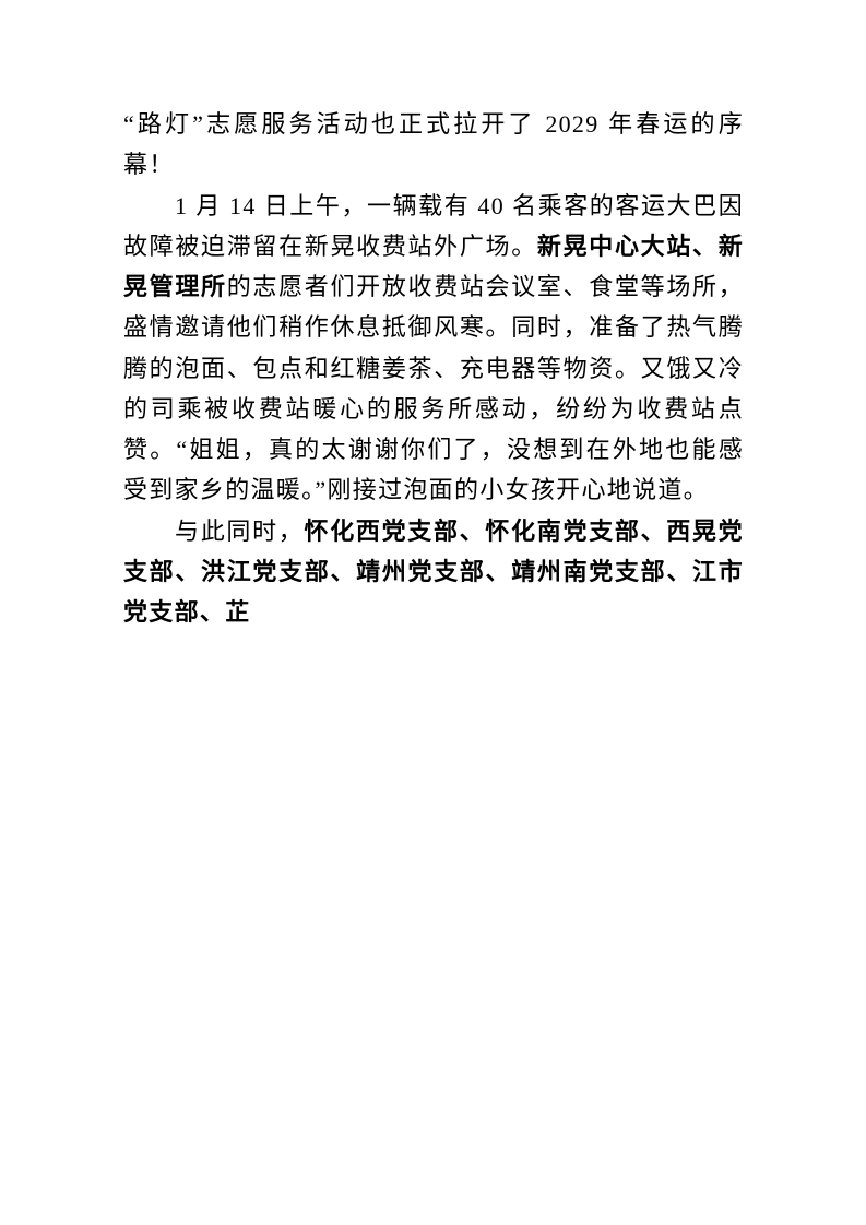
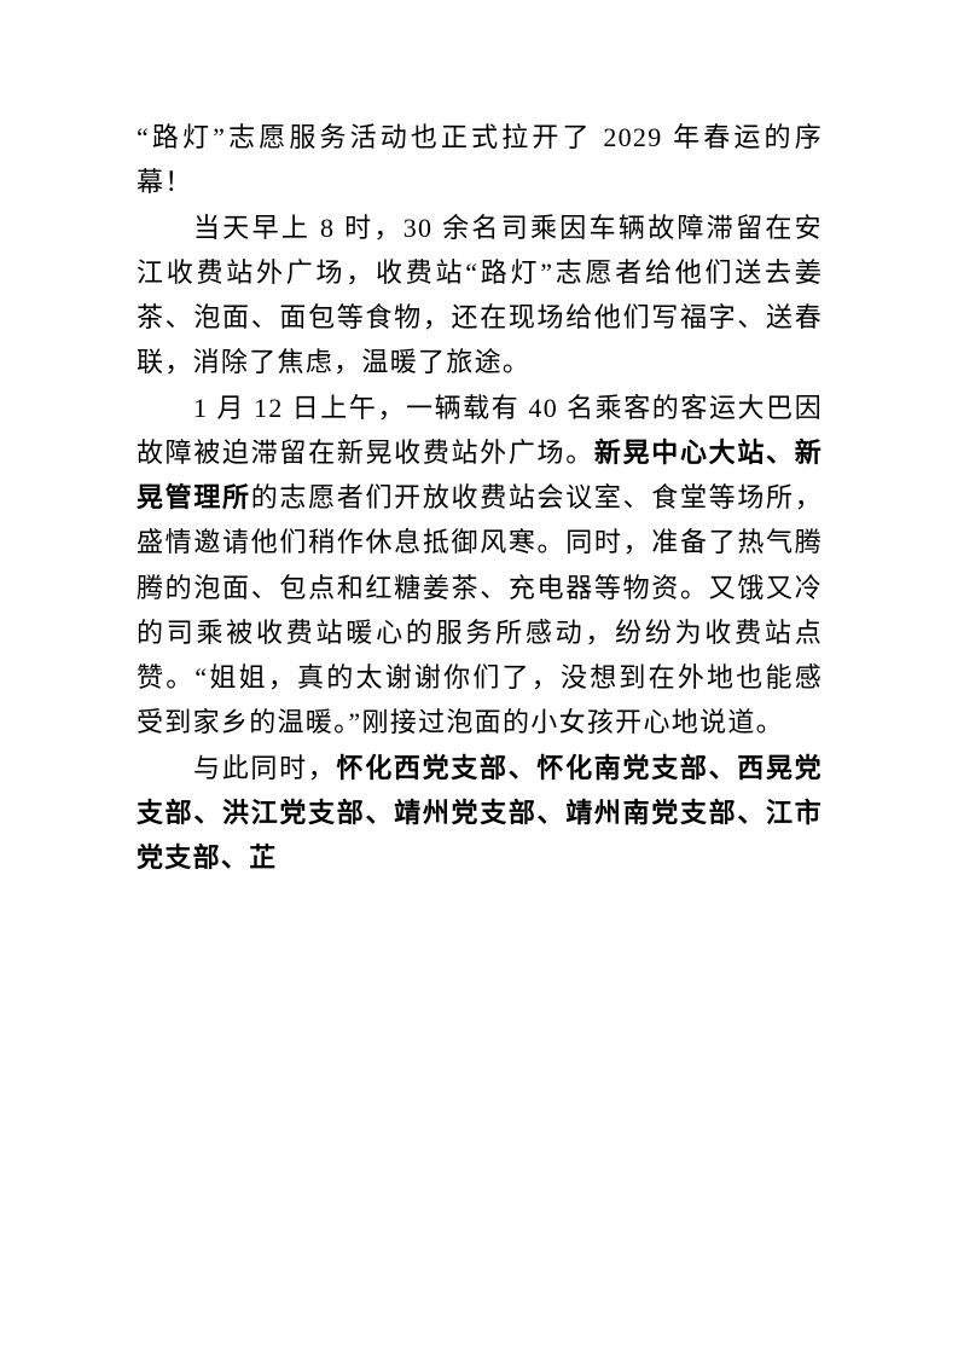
  “路灯”志愿服务活动也正式拉开了 2029 年春运的序幕！
+ 当天早上 8 时，30 余名司乘因车辆故障滞留在安江收费站外广场，收费站“路灯”志愿者给他们送去姜茶、泡面、面包等食物，还在现场给他们写福字、送春联，消除了焦虑，温暖了旅途。
- 1 月 14 日上午，一辆载有 40 名乘客的客运大巴因故障被迫滞留在新晃收费站外广场。新晃中心大站、新晃管理所的志愿者们开放收费站会议室、食堂等场所，盛情邀请他们稍作休息抵御风寒。同时，准备了热气腾腾的泡面、包点和红糖姜茶、充电器等物资。又饿又冷的司乘被收费站暖心的服务所感动，纷纷为收费站点赞。“姐姐，真的太谢谢你们了，没想到在外地也能感受到家乡的温暖。”刚接过泡面的小女孩开心地说道。
+ 1 月 12 日上午，一辆载有 40 名乘客的客运大巴因故障被迫滞留在新晃收费站外广场。新晃中心大站、新晃管理所的志愿者们开放收费站会议室、食堂等场所，盛情邀请他们稍作休息抵御风寒。同时，准备了热气腾腾的泡面、包点和红糖姜茶、充电器等物资。又饿又冷的司乘被收费站暖心的服务所感动，纷纷为收费站点赞。“姐姐，真的太谢谢你们了，没想到在外地也能感受到家乡的温暖。”刚接过泡面的小女孩开心地说道。
  与此同时，怀化西党支部、怀化南党支部、西晃党支部、洪江党支部、靖州党支部、靖州南党支部、江市党支部、芷
